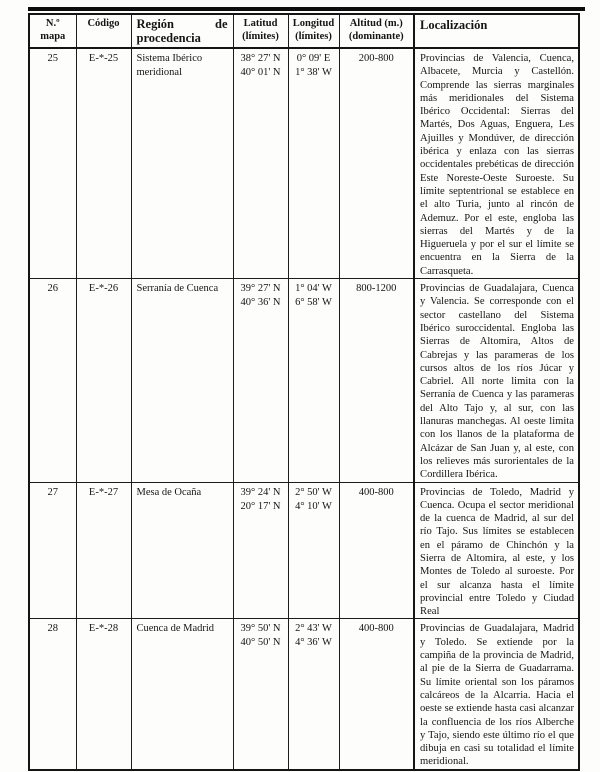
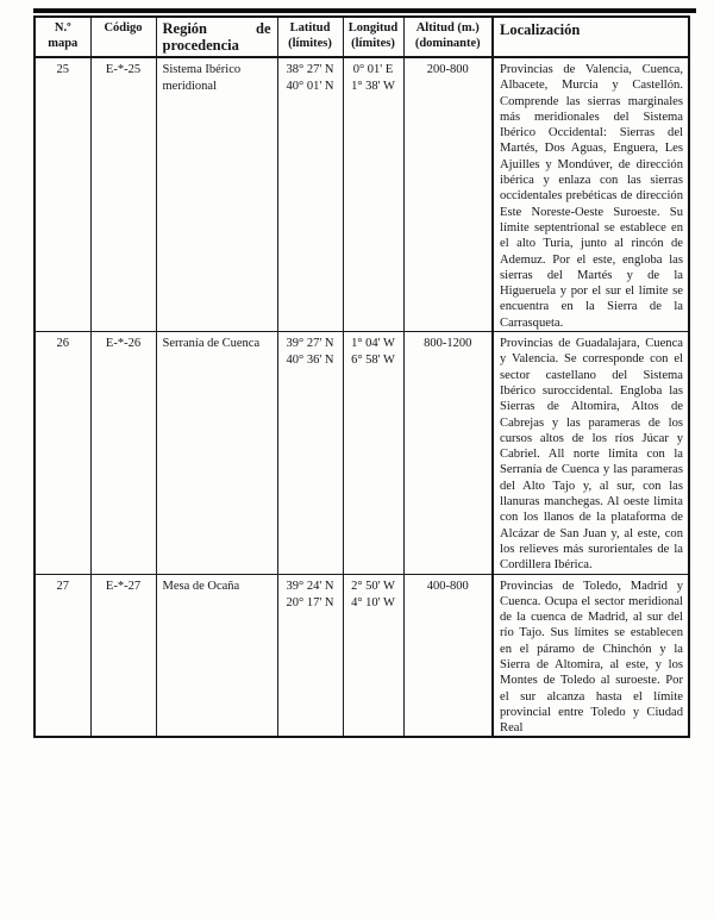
  N.º mapa	Código	Región de procedencia	Latitud (límites)	Longitud (límites)	Altitud (m.) (dominante)	Localización
- 25	E-*-25	Sistema Ibérico meridional	38° 27' N 40° 01' N	0° 09' E 1° 38' W	200-800	Provincias de Valencia, Cuenca, Albacete, Murcia y Castellón. Comprende las sierras marginales más meridionales del Sistema Ibérico Occidental: Sierras del Martés, Dos Aguas, Enguera, Les Ajuilles y Mondúver, de dirección ibérica y enlaza con las sierras occidentales prebéticas de dirección Este Noreste-Oeste Suroeste. Su límite septentrional se establece en el alto Turia, junto al rincón de Ademuz. Por el este, engloba las sierras del Martés y de la Higueruela y por el sur el límite se encuentra en la Sierra de la Carrasqueta.
+ 25	E-*-25	Sistema Ibérico meridional	38° 27' N 40° 01' N	0° 01' E 1° 38' W	200-800	Provincias de Valencia, Cuenca, Albacete, Murcia y Castellón. Comprende las sierras marginales más meridionales del Sistema Ibérico Occidental: Sierras del Martés, Dos Aguas, Enguera, Les Ajuilles y Mondúver, de dirección ibérica y enlaza con las sierras occidentales prebéticas de dirección Este Noreste-Oeste Suroeste. Su límite septentrional se establece en el alto Turia, junto al rincón de Ademuz. Por el este, engloba las sierras del Martés y de la Higueruela y por el sur el límite se encuentra en la Sierra de la Carrasqueta.
  26	E-*-26	Serranía de Cuenca	39° 27' N 40° 36' N	1° 04' W 6° 58' W	800-1200	Provincias de Guadalajara, Cuenca y Valencia. Se corresponde con el sector castellano del Sistema Ibérico suroccidental. Engloba las Sierras de Altomira, Altos de Cabrejas y las parameras de los cursos altos de los ríos Júcar y Cabriel. All norte limita con la Serranía de Cuenca y las parameras del Alto Tajo y, al sur, con las llanuras manchegas. Al oeste limita con los llanos de la plataforma de Alcázar de San Juan y, al este, con los relieves más surorientales de la Cordillera Ibérica.
  27	E-*-27	Mesa de Ocaña	39° 24' N 20° 17' N	2° 50' W 4° 10' W	400-800	Provincias de Toledo, Madrid y Cuenca. Ocupa el sector meridional de la cuenca de Madrid, al sur del río Tajo. Sus límites se establecen en el páramo de Chinchón y la Sierra de Altomira, al este, y los Montes de Toledo al suroeste. Por el sur alcanza hasta el límite provincial entre Toledo y Ciudad Real
- 28	E-*-28	Cuenca de Madrid	39° 50' N 40° 50' N	2° 43' W 4° 36' W	400-800	Provincias de Guadalajara, Madrid y Toledo. Se extiende por la campiña de la provincia de Madrid, al pie de la Sierra de Guadarrama. Su límite oriental son los páramos calcáreos de la Alcarria. Hacia el oeste se extiende hasta casi alcanzar la confluencia de los ríos Alberche y Tajo, siendo este último río el que dibuja en casi su totalidad el límite meridional.
